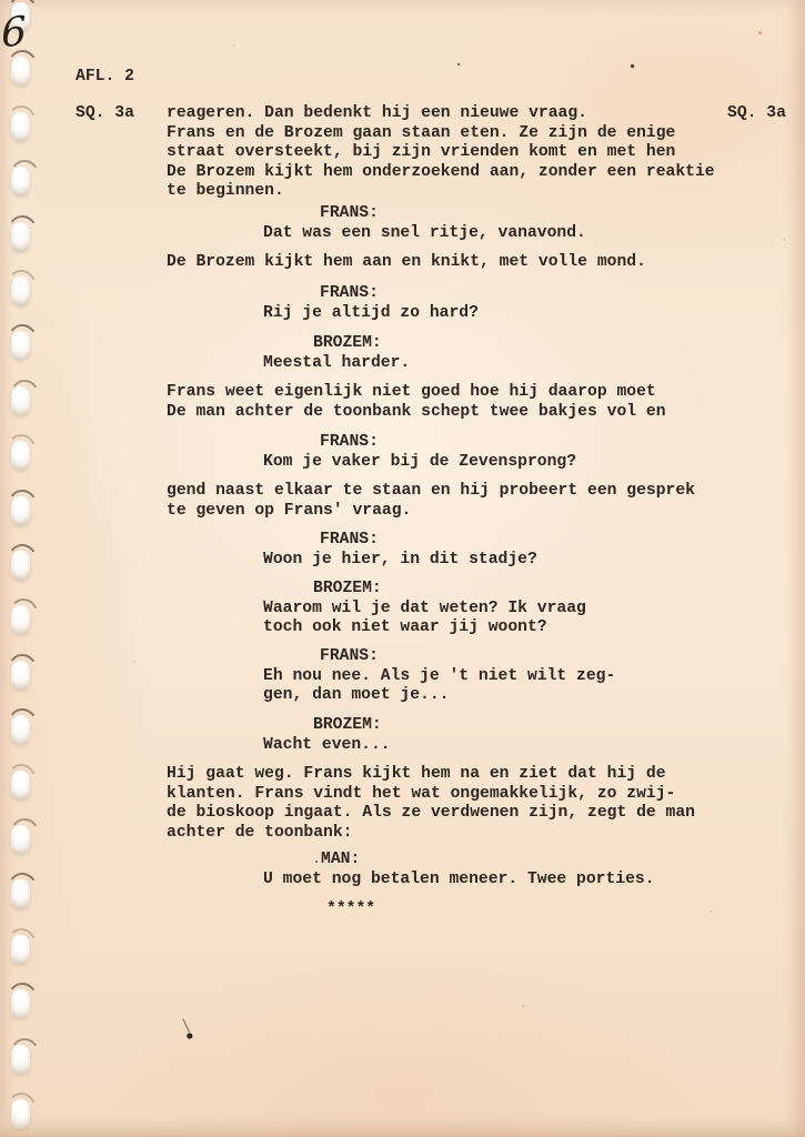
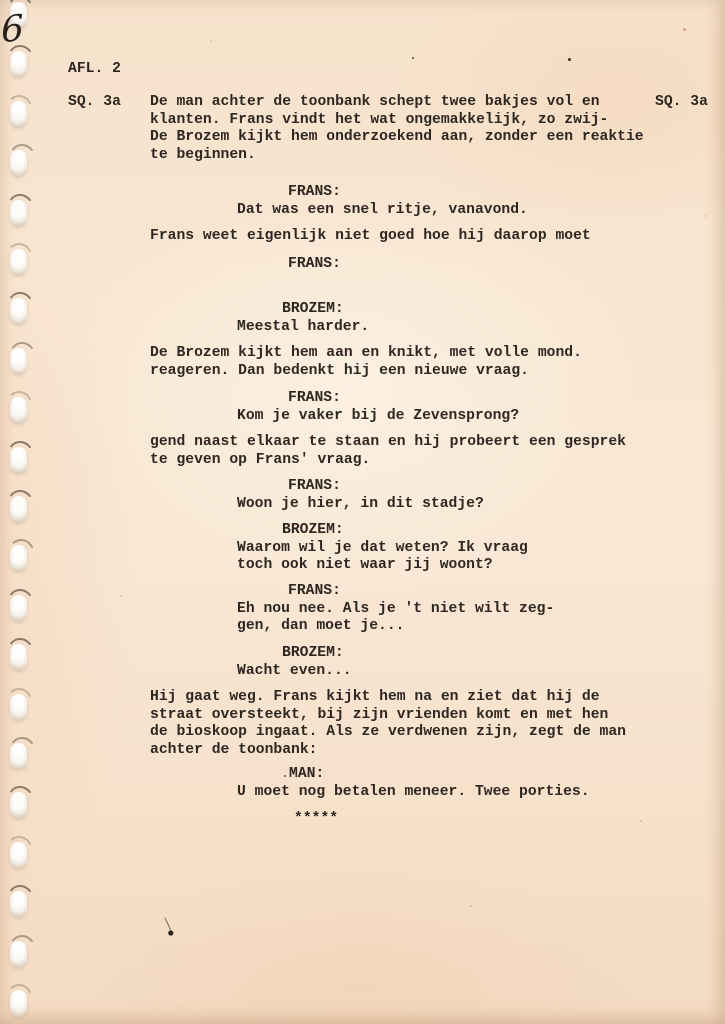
  AFL. 2
  SQ. 3a
  SQ. 3a
- reageren. Dan bedenkt hij een nieuwe vraag.
+ De man achter de toonbank schept twee bakjes vol en
- Frans en de Brozem gaan staan eten. Ze zijn de enige
- straat oversteekt, bij zijn vrienden komt en met hen
+ klanten. Frans vindt het wat ongemakkelijk, zo zwij-
  De Brozem kijkt hem onderzoekend aan, zonder een reaktie
  te beginnen.
  FRANS:
  Dat was een snel ritje, vanavond.
- De Brozem kijkt hem aan en knikt, met volle mond.
+ Frans weet eigenlijk niet goed hoe hij daarop moet
  FRANS:
- Rij je altijd zo hard?
  BROZEM:
  Meestal harder.
- Frans weet eigenlijk niet goed hoe hij daarop moet
+ De Brozem kijkt hem aan en knikt, met volle mond.
- De man achter de toonbank schept twee bakjes vol en
+ reageren. Dan bedenkt hij een nieuwe vraag.
  FRANS:
  Kom je vaker bij de Zevensprong?
  gend naast elkaar te staan en hij probeert een gesprek
  te geven op Frans' vraag.
  FRANS:
  Woon je hier, in dit stadje?
  BROZEM:
  Waarom wil je dat weten? Ik vraag
  toch ook niet waar jij woont?
  FRANS:
  Eh nou nee. Als je 't niet wilt zeg-
  gen, dan moet je...
  BROZEM:
  Wacht even...
  Hij gaat weg. Frans kijkt hem na en ziet dat hij de
- klanten. Frans vindt het wat ongemakkelijk, zo zwij-
+ straat oversteekt, bij zijn vrienden komt en met hen
  de bioskoop ingaat. Als ze verdwenen zijn, zegt de man
  achter de toonbank:
  MAN:
  U moet nog betalen meneer. Twee porties.
  *****
